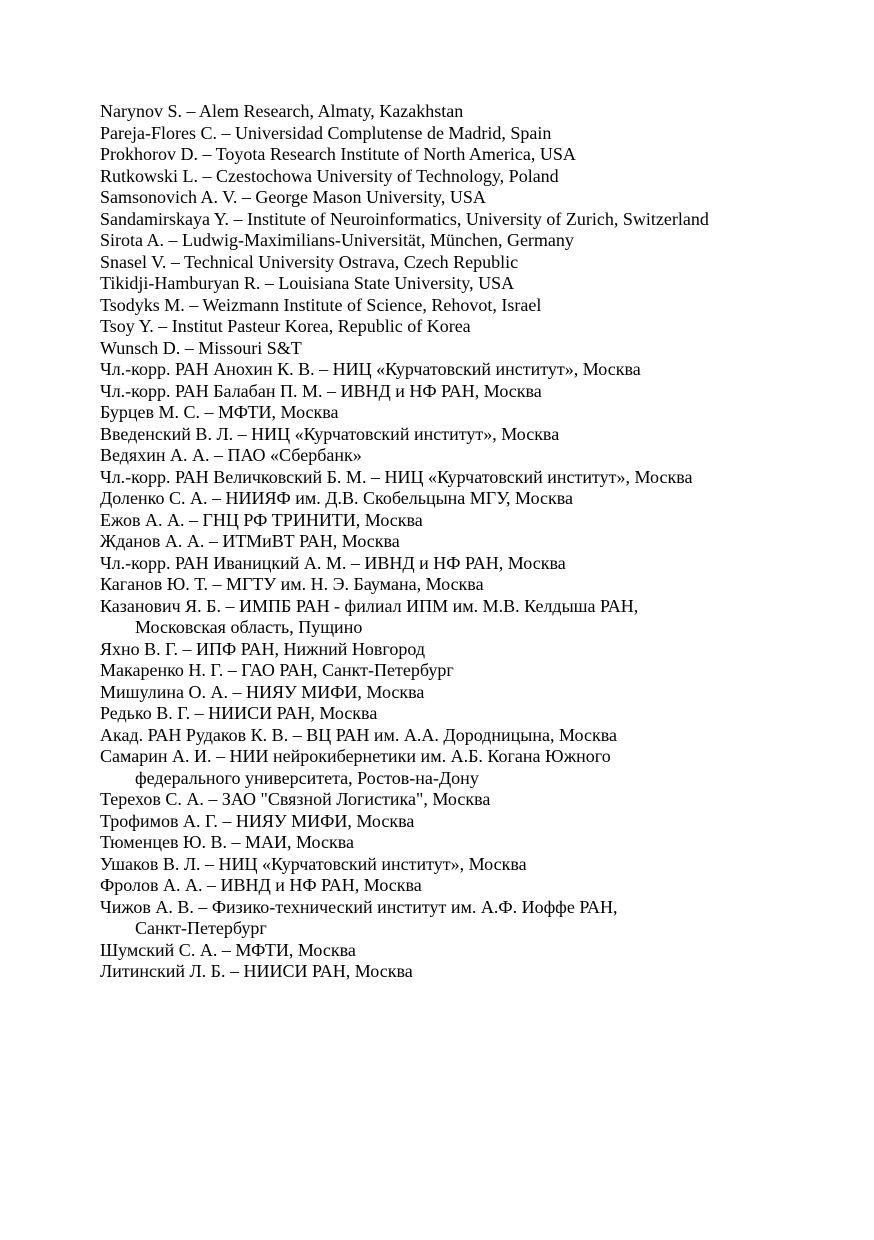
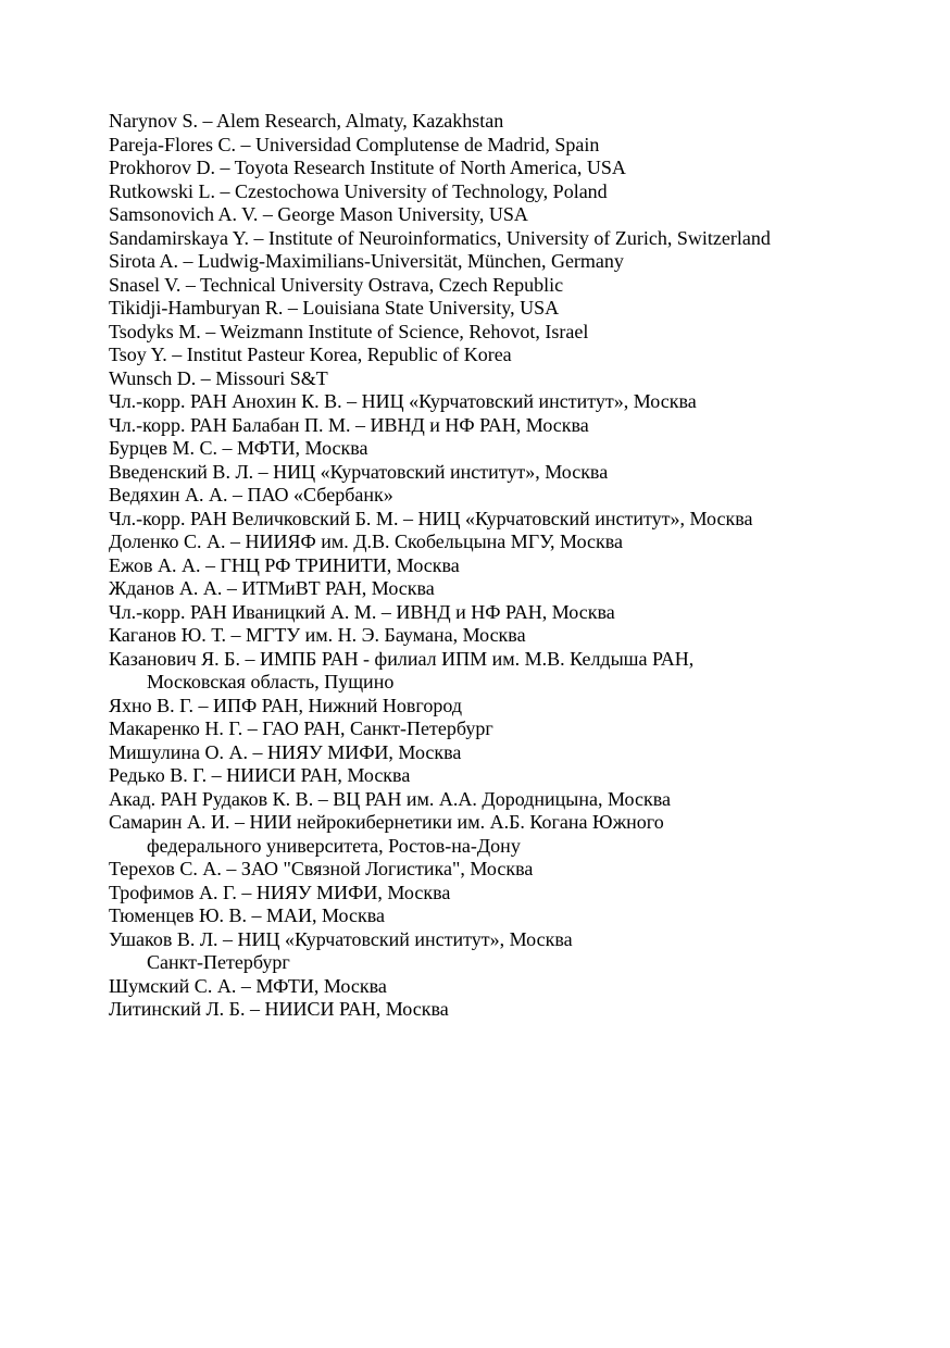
  Narynov S. – Alem Research, Almaty, Kazakhstan
  Pareja-Flores C. – Universidad Complutense de Madrid, Spain
  Prokhorov D. – Toyota Research Institute of North America, USA
  Rutkowski L. – Czestochowa University of Technology, Poland
  Samsonovich A. V. – George Mason University, USA
  Sandamirskaya Y. – Institute of Neuroinformatics, University of Zurich, Switzerland
  Sirota A. – Ludwig-Maximilians-Universität, München, Germany
  Snasel V. – Technical University Ostrava, Czech Republic
  Tikidji-Hamburyan R. – Louisiana State University, USA
  Tsodyks M. – Weizmann Institute of Science, Rehovot, Israel
  Tsoy Y. – Institut Pasteur Korea, Republic of Korea
  Wunsch D. – Missouri S&T
  Чл.-корр. РАН Анохин К. В. – НИЦ «Курчатовский институт», Москва
  Чл.-корр. РАН Балабан П. М. – ИВНД и НФ РАН, Москва
  Бурцев М. С. – МФТИ, Москва
  Введенский В. Л. – НИЦ «Курчатовский институт», Москва
  Ведяхин А. А. – ПАО «Сбербанк»
  Чл.-корр. РАН Величковский Б. М. – НИЦ «Курчатовский институт», Москва
  Доленко С. А. – НИИЯФ им. Д.В. Скобельцына МГУ, Москва
  Ежов А. А. – ГНЦ РФ ТРИНИТИ, Москва
  Жданов А. А. – ИТМиВТ РАН, Москва
  Чл.-корр. РАН Иваницкий А. М. – ИВНД и НФ РАН, Москва
  Каганов Ю. Т. – МГТУ им. Н. Э. Баумана, Москва
  Казанович Я. Б. – ИМПБ РАН - филиал ИПМ им. М.В. Келдыша РАН,
  Московская область, Пущино
  Яхно В. Г. – ИПФ РАН, Нижний Новгород
  Макаренко Н. Г. – ГАО РАН, Санкт-Петербург
  Мишулина О. А. – НИЯУ МИФИ, Москва
  Редько В. Г. – НИИСИ РАН, Москва
  Акад. РАН Рудаков К. В. – ВЦ РАН им. А.А. Дородницына, Москва
  Самарин А. И. – НИИ нейрокибернетики им. А.Б. Когана Южного
  федерального университета, Ростов-на-Дону
  Терехов С. А. – ЗАО "Связной Логистика", Москва
  Трофимов А. Г. – НИЯУ МИФИ, Москва
  Тюменцев Ю. В. – МАИ, Москва
  Ушаков В. Л. – НИЦ «Курчатовский институт», Москва
- Фролов А. А. – ИВНД и НФ РАН, Москва
- Чижов А. В. – Физико-технический институт им. А.Ф. Иоффе РАН,
  Санкт-Петербург
  Шумский С. А. – МФТИ, Москва
  Литинский Л. Б. – НИИСИ РАН, Москва
